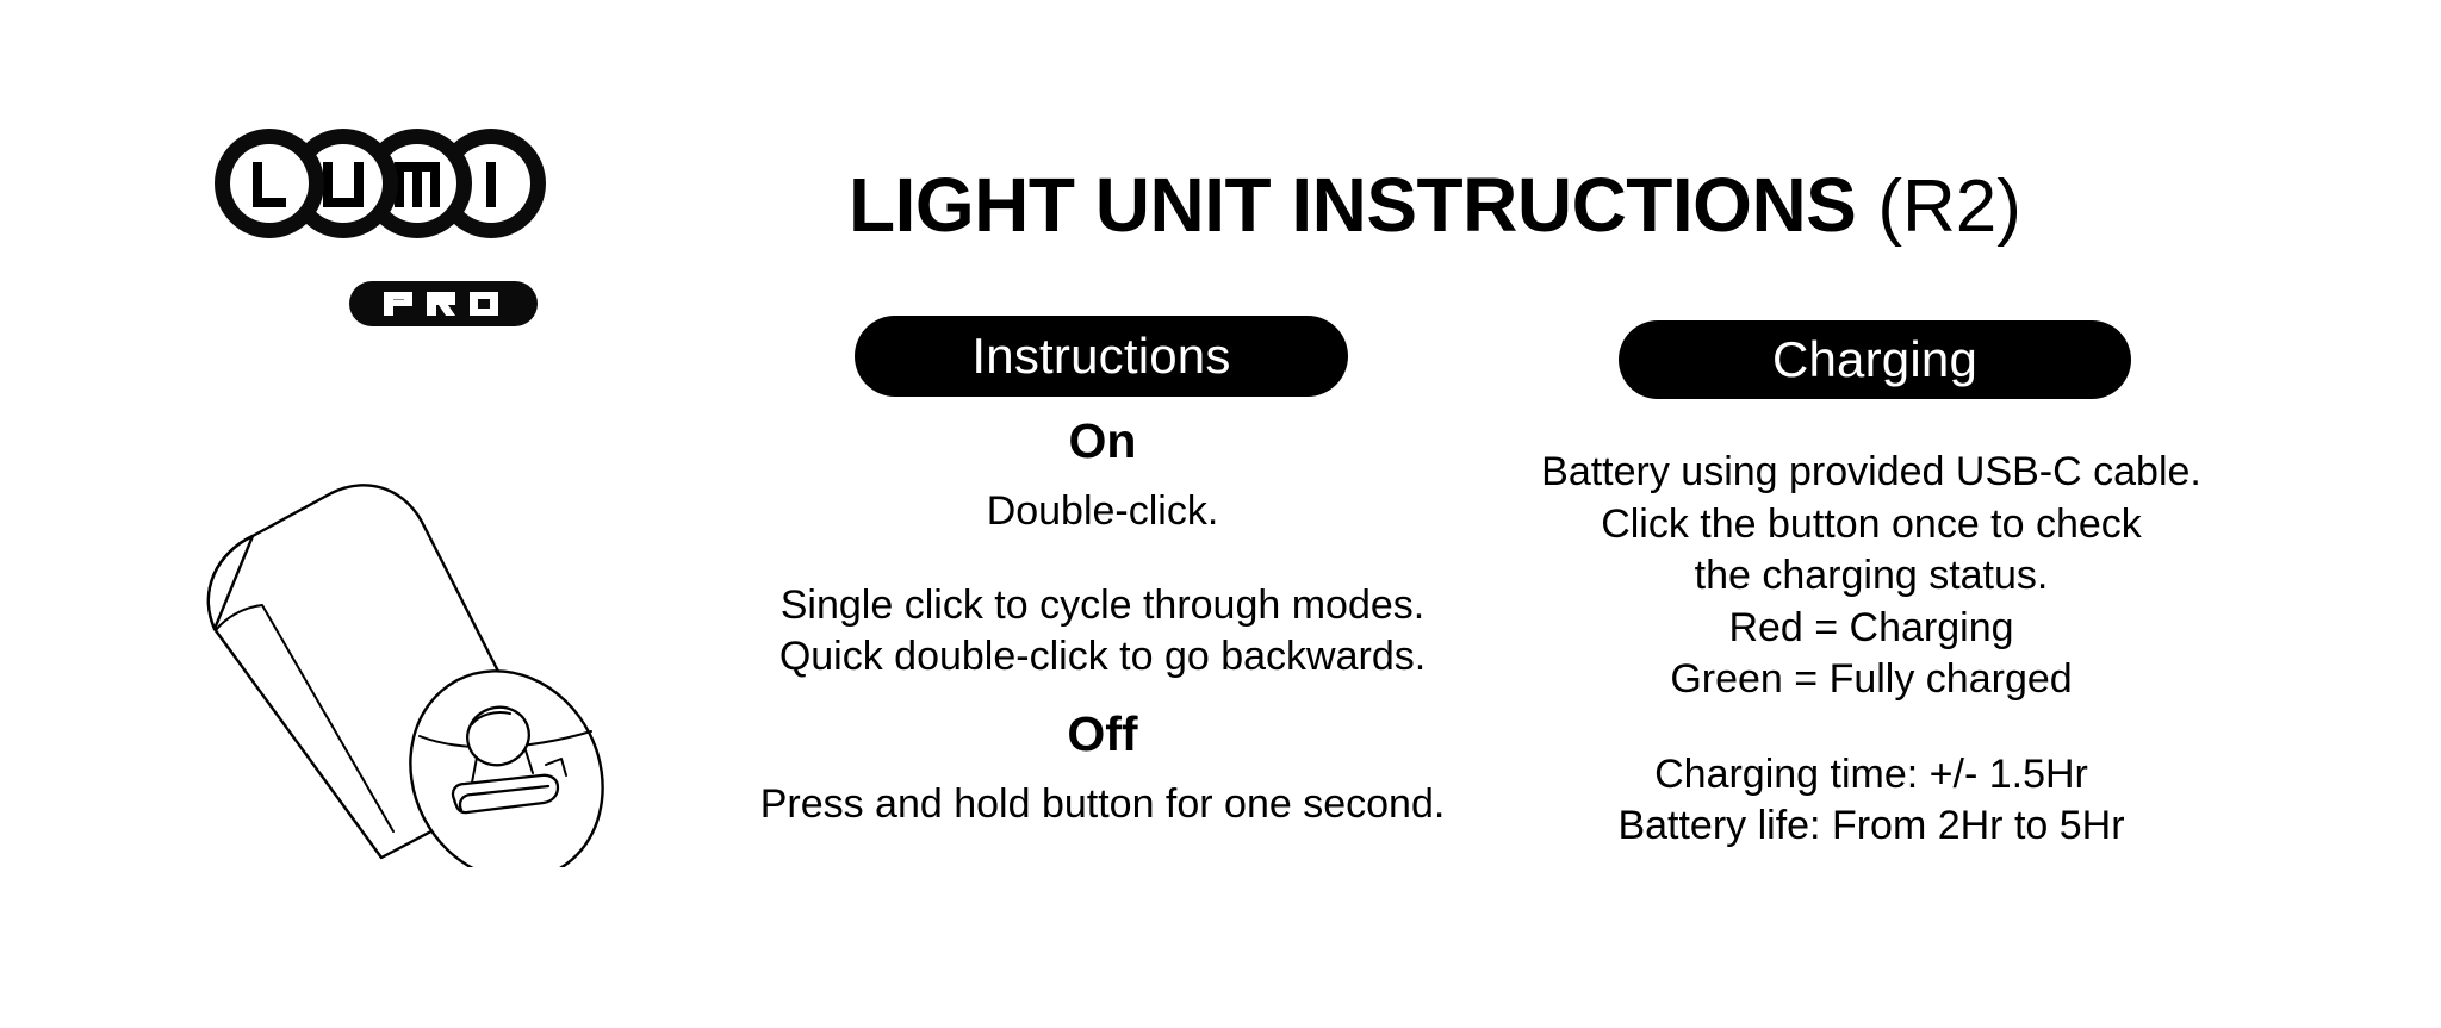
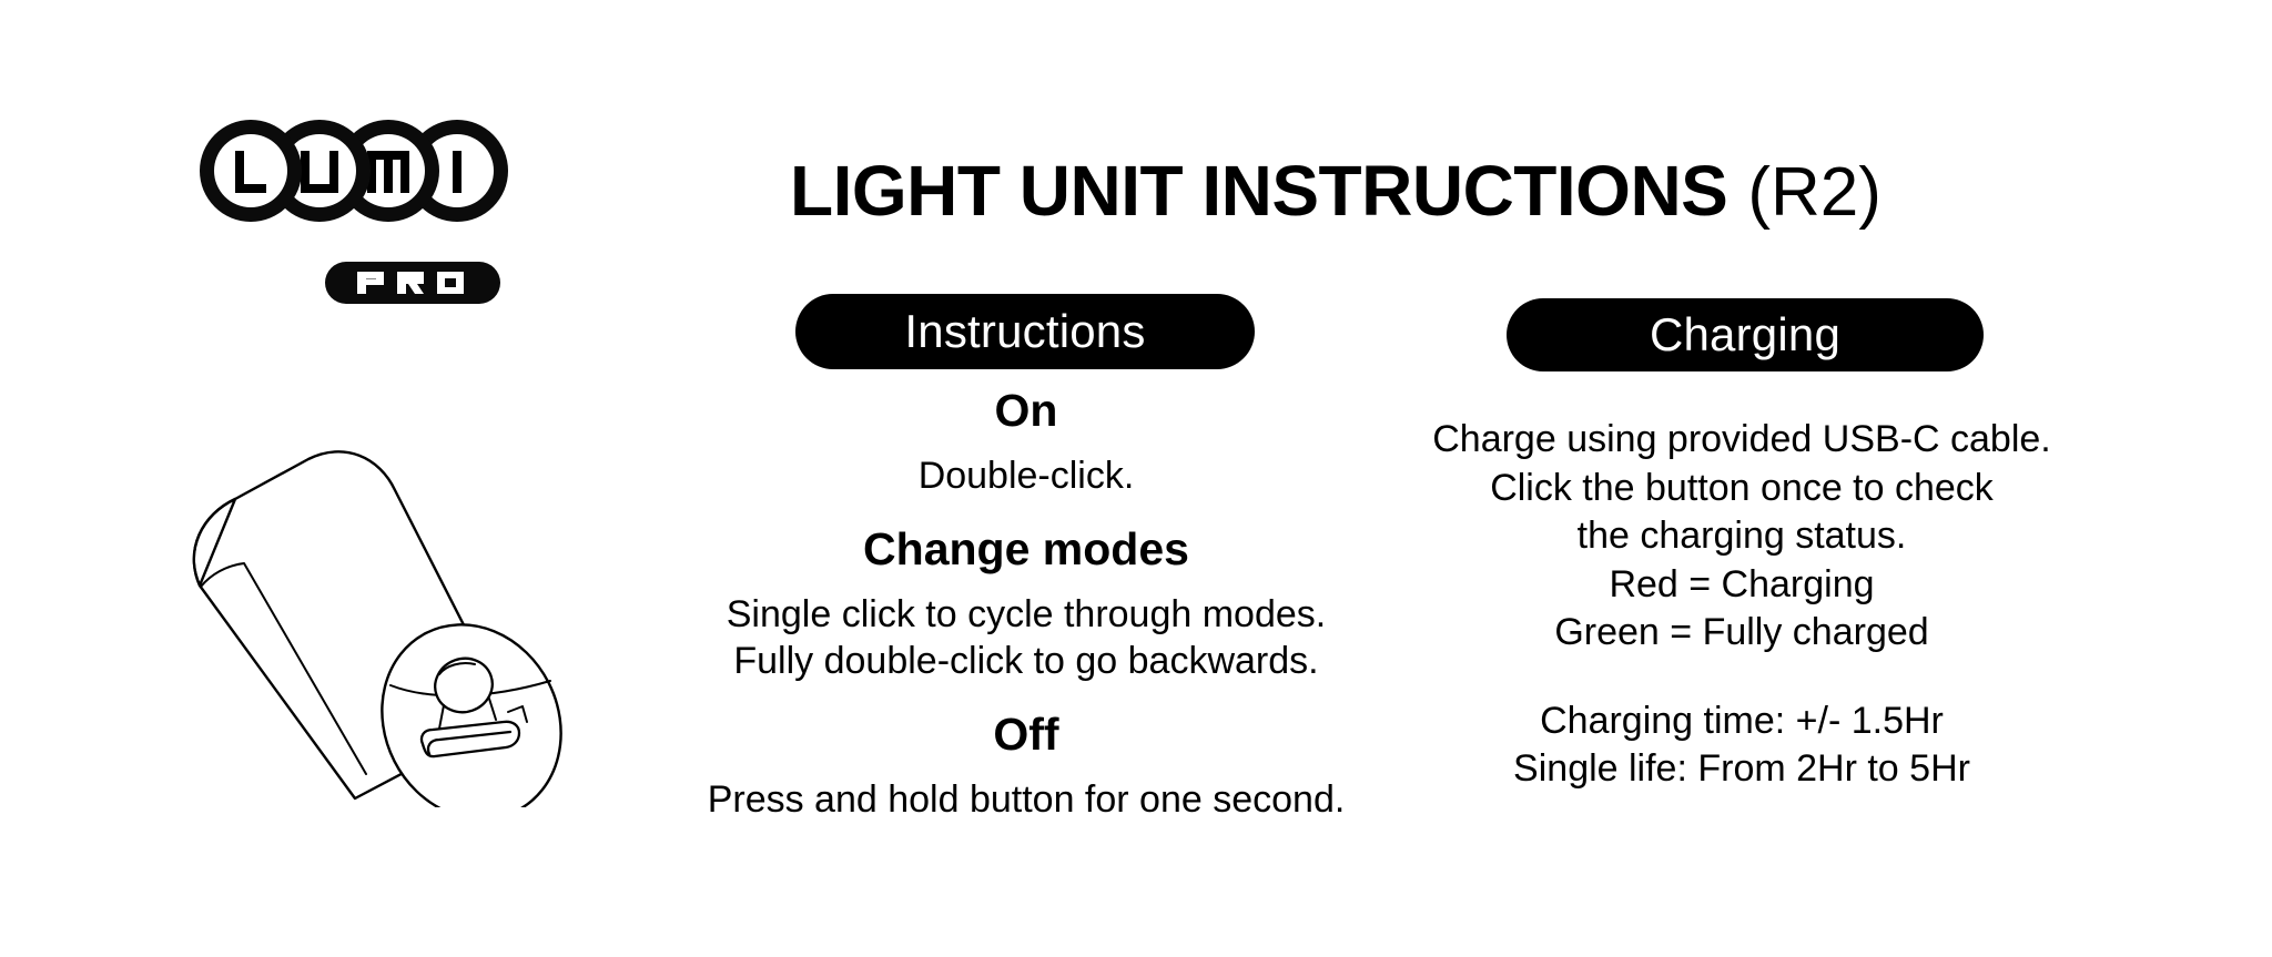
  LIGHT UNIT INSTRUCTIONS
  (R2)
  Instructions
  Charging
  On
  Double-click.
+ Change modes
  Single click to cycle through modes.
- Quick double-click to go backwards.
+ Fully double-click to go backwards.
  Off
  Press and hold button for one second.
- Battery using provided USB-C cable.
+ Charge using provided USB-C cable.
  Click the button once to check
  the charging status.
  Red = Charging
  Green = Fully charged
  Charging time: +/- 1.5Hr
- Battery life: From 2Hr to 5Hr
+ Single life: From 2Hr to 5Hr
